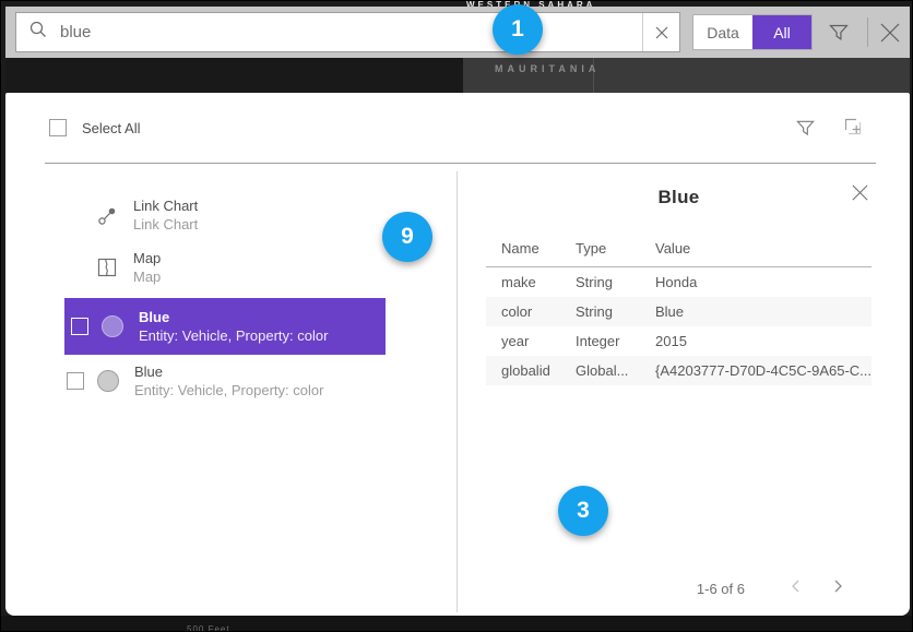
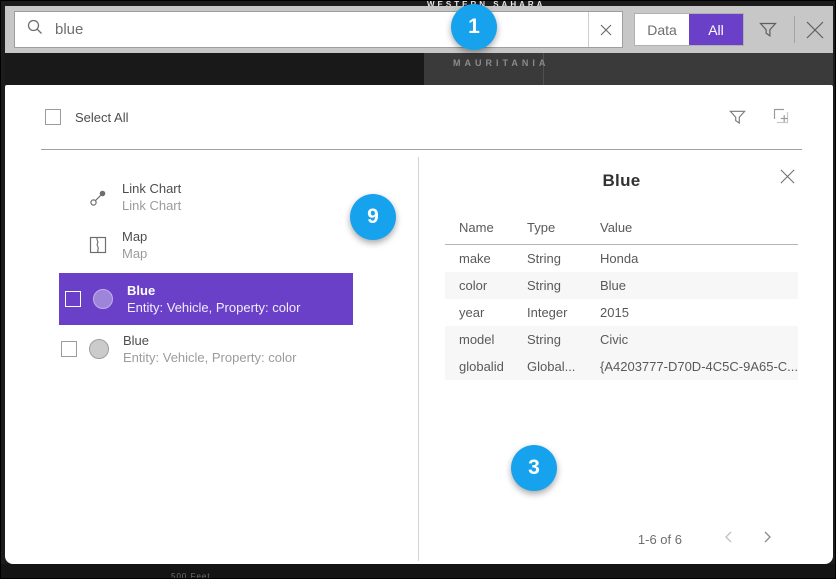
  WESTN SAHARA
  MAURITANIA
  500 Feet
  blue
  Data
  All
  Select All
  Link Chart
  Link Chart
  Map
  Map
  Blue
  Entity: Vehicle, Property: color
  Blue
  Entity: Vehicle, Property: color
  Blue
  Name	Type	Value
  make	String	Honda
  color	String	Blue
  year	Integer	2015
+ model	String	Civic
  globalid	Global...	{A4203777-D70D-4C5C-9A65-C...
  1-6 of 6
  1
  9
  3
